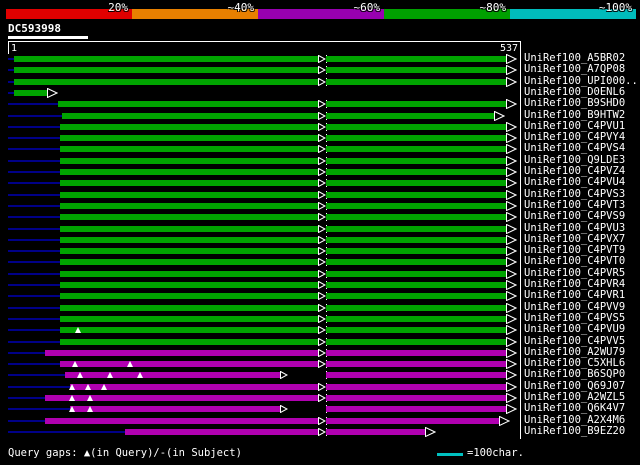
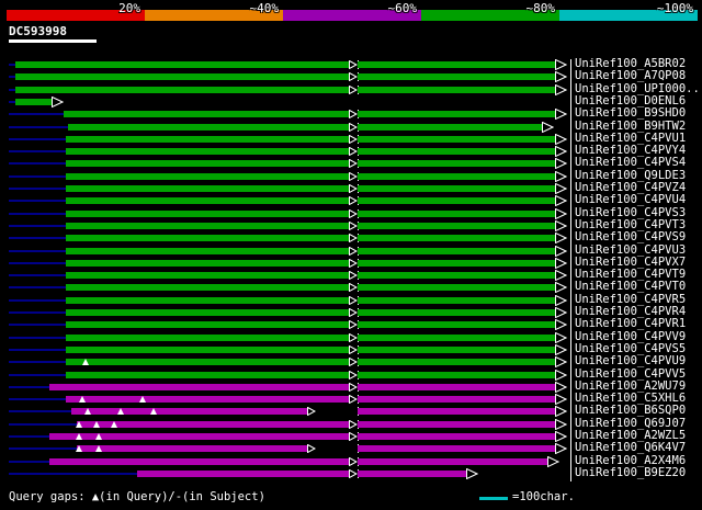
  20%
  ~40%
  ~60%
  ~80%
  ~100%
  DC593998
- 1
- 537
  UniRef100_A5BR02
  UniRef100_A7QP08
  UniRef100_UPI000..
  UniRef100_D0ENL6
  UniRef100_B9SHD0
  UniRef100_B9HTW2
  UniRef100_C4PVU1
  UniRef100_C4PVY4
  UniRef100_C4PVS4
  UniRef100_Q9LDE3
  UniRef100_C4PVZ4
  UniRef100_C4PVU4
  UniRef100_C4PVS3
  UniRef100_C4PVT3
  UniRef100_C4PVS9
  UniRef100_C4PVU3
  UniRef100_C4PVX7
  UniRef100_C4PVT9
  UniRef100_C4PVT0
  UniRef100_C4PVR5
  UniRef100_C4PVR4
  UniRef100_C4PVR1
  UniRef100_C4PVV9
  UniRef100_C4PVS5
  UniRef100_C4PVU9
  UniRef100_C4PVV5
  UniRef100_A2WU79
  UniRef100_C5XHL6
  UniRef100_B6SQP0
  UniRef100_Q69J07
  UniRef100_A2WZL5
  UniRef100_Q6K4V7
  UniRef100_A2X4M6
  UniRef100_B9EZ20
  Query gaps: ▲(in Query)/-(in Subject)
  =100char.
